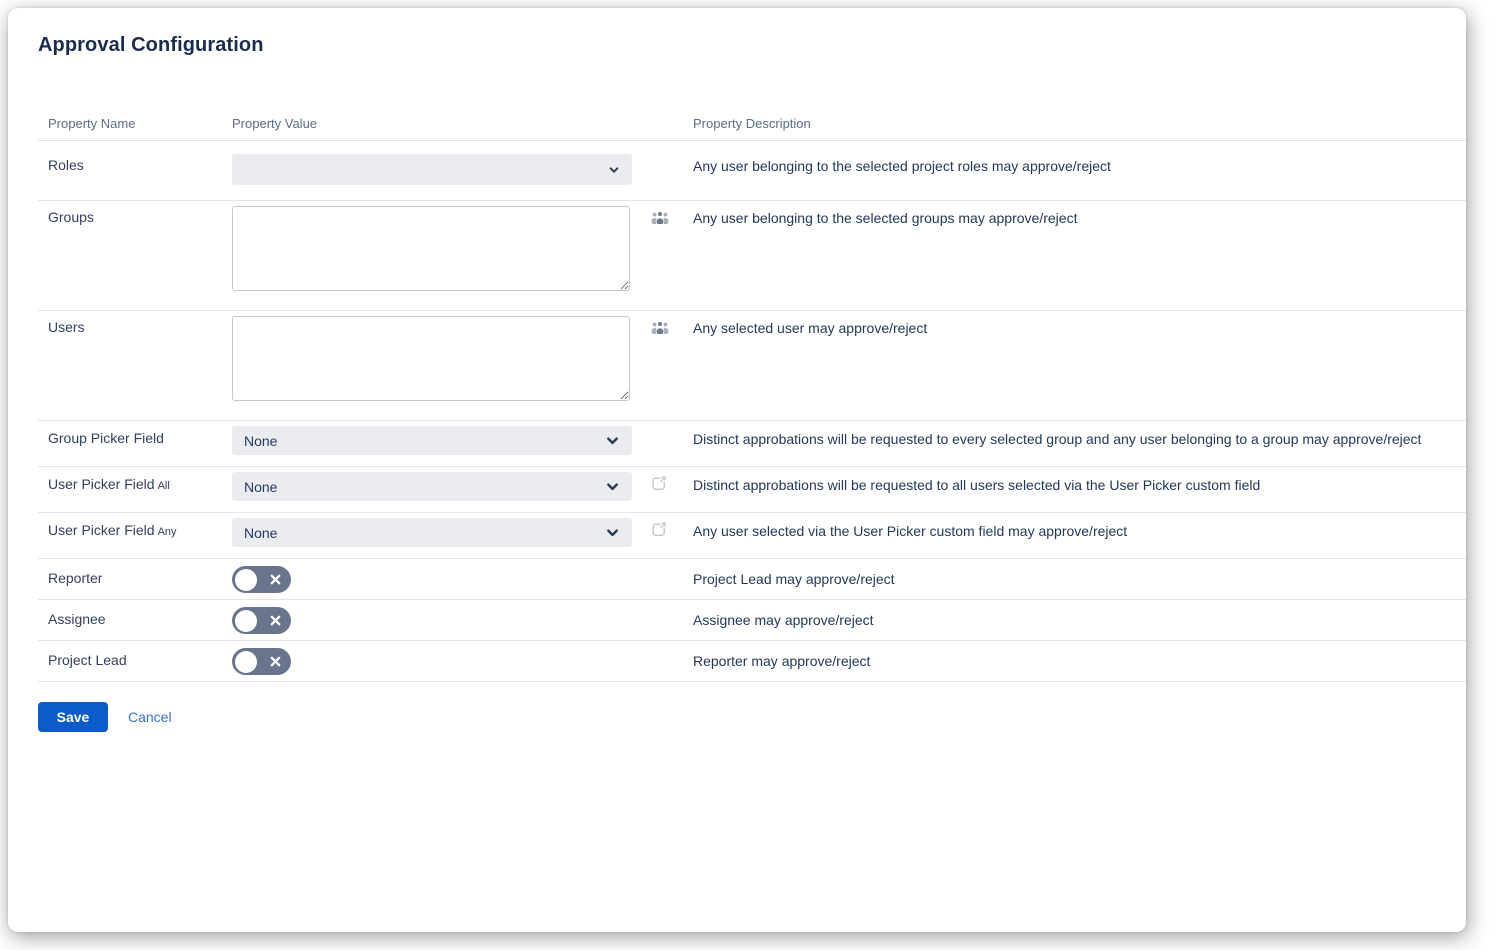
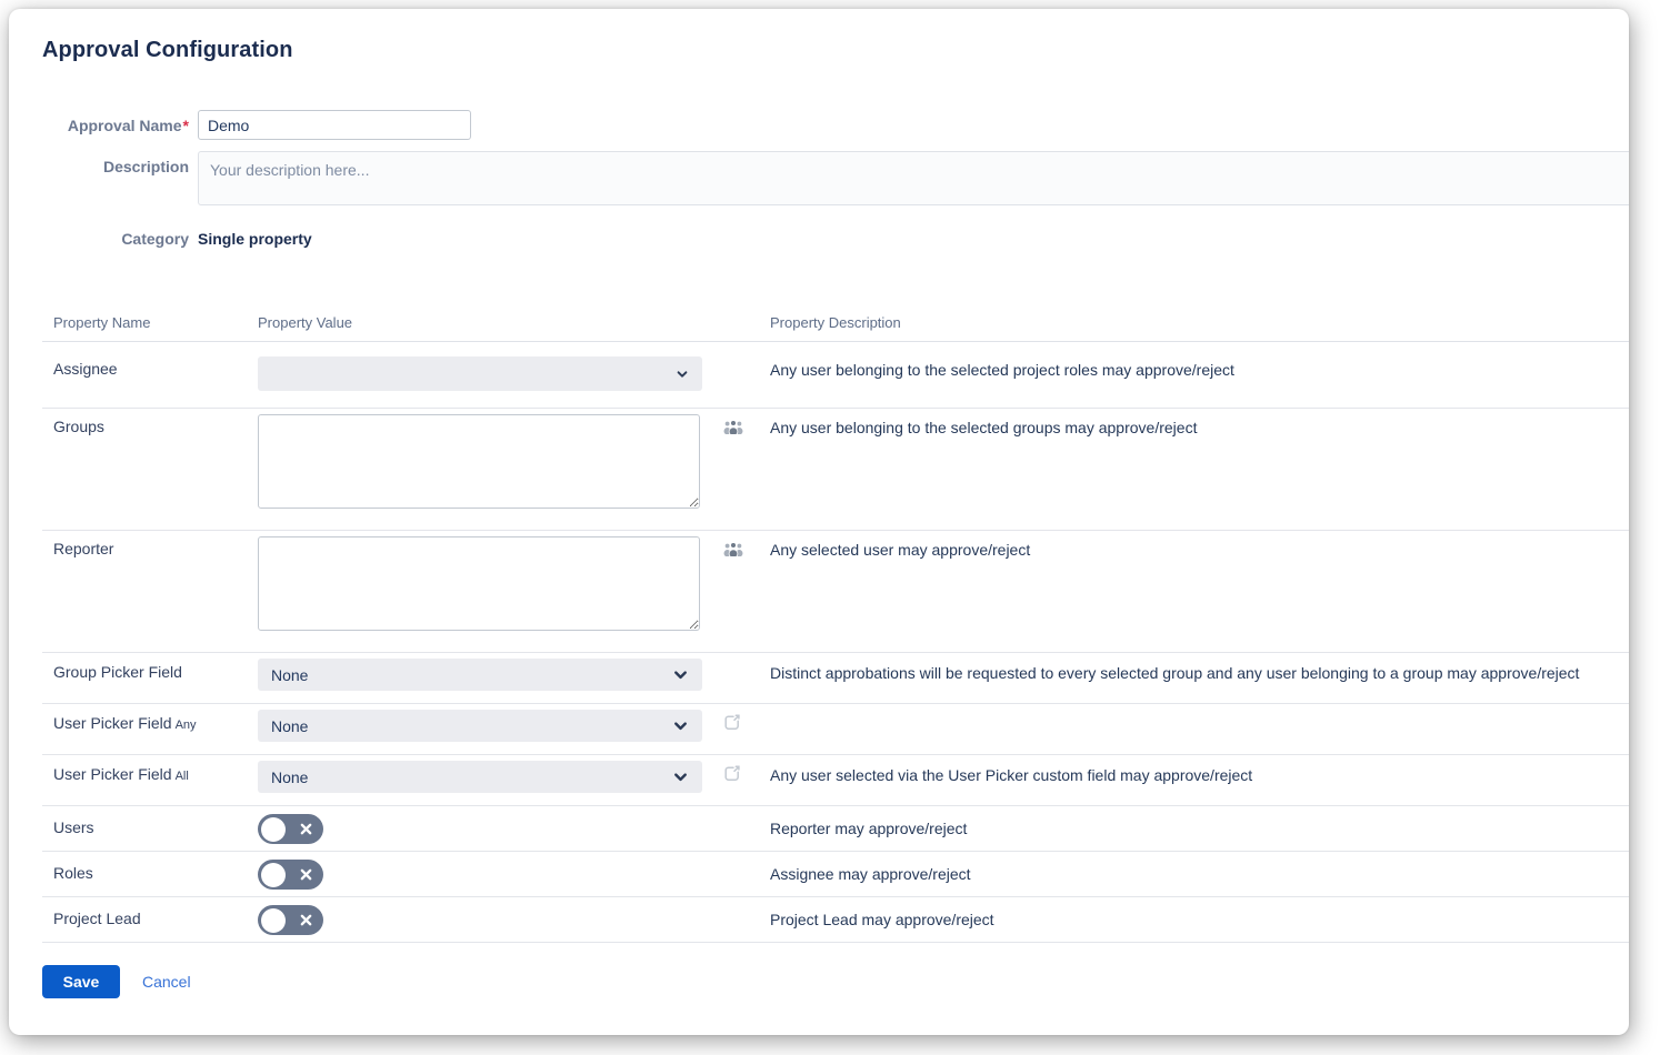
  Approval Configuration
+ Approval Name*
+ Demo
+ Description
+ Your description here...
+ Category
+ Single property
  Property Name
  Property Value
  Property Description
- Roles
+ Assignee
  Any user belonging to the selected project roles may approve/reject
  Groups
  Any user belonging to the selected groups may approve/reject
- Users
+ Reporter
  Any selected user may approve/reject
  Group Picker Field
  None
  Distinct approbations will be requested to every selected group and any user belonging to a group may approve/reject
- User Picker Field All
+ User Picker Field Any
  None
- Distinct approbations will be requested to all users selected via the User Picker custom field
- User Picker Field Any
+ User Picker Field All
  None
  Any user selected via the User Picker custom field may approve/reject
- Reporter
+ Users
- Project Lead may approve/reject
+ Reporter may approve/reject
- Assignee
+ Roles
  Assignee may approve/reject
  Project Lead
- Reporter may approve/reject
+ Project Lead may approve/reject
  Save
  Cancel
